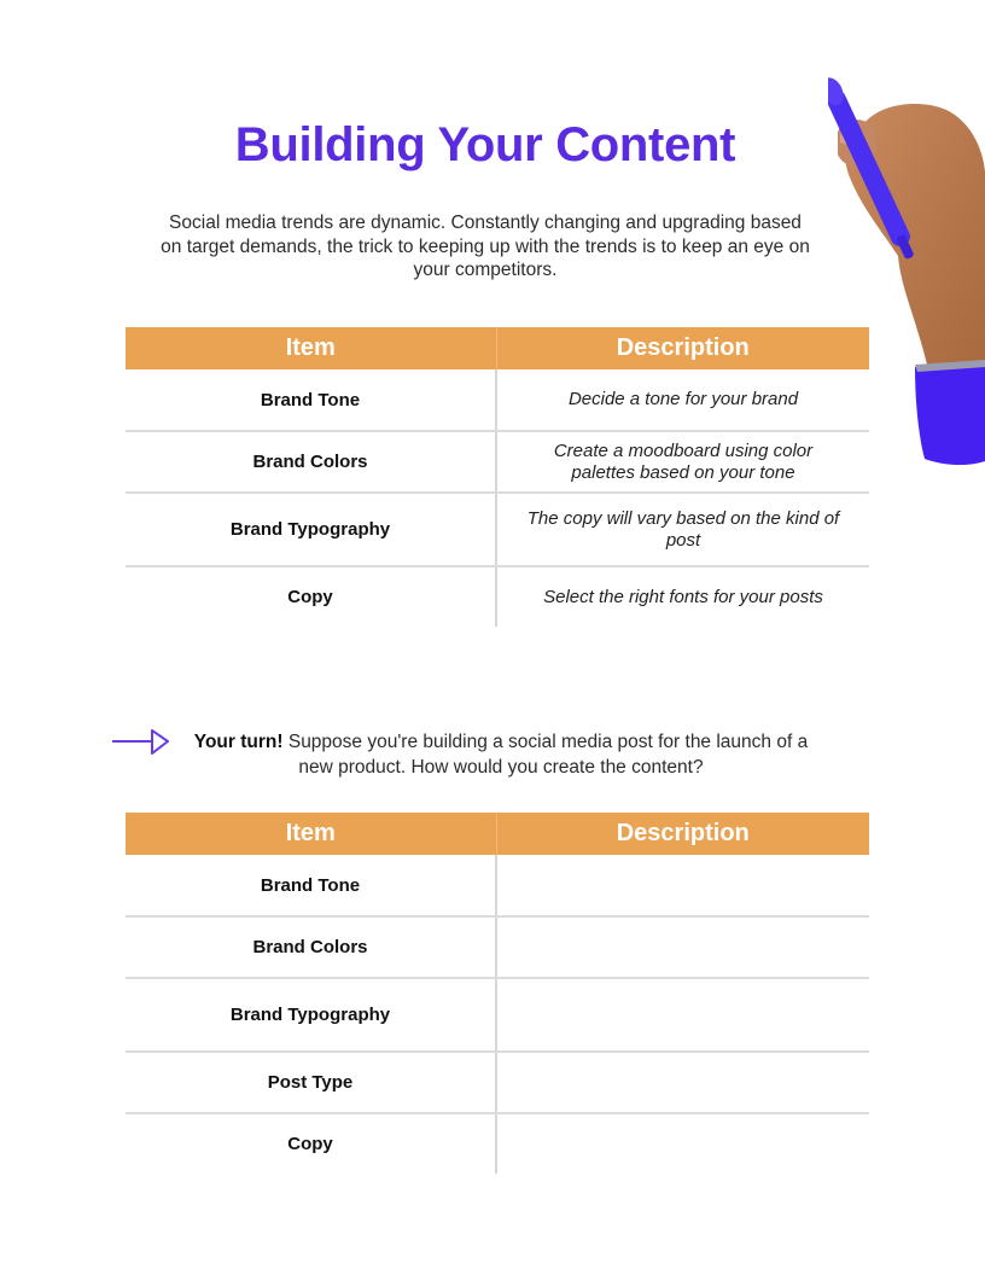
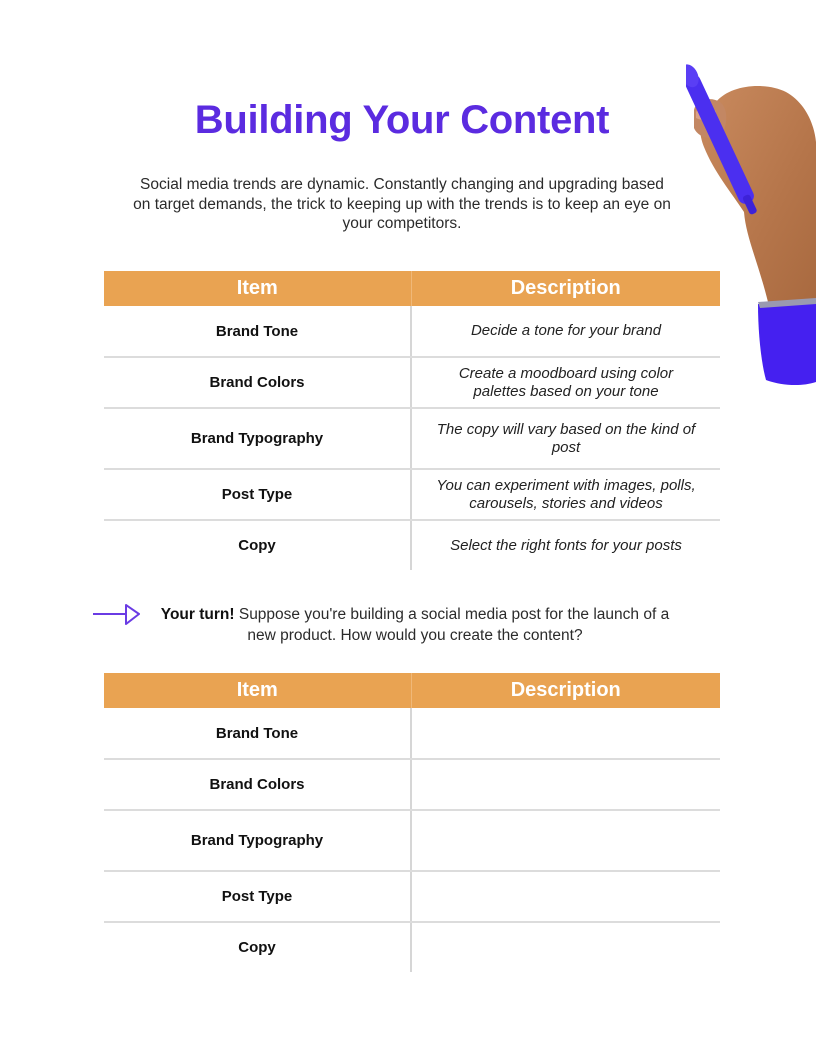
  Building Your Content
  Social media trends are dynamic. Constantly changing and upgrading based on target demands, the trick to keeping up with the trends is to keep an eye on your competitors.
  Item	Description
  Brand Tone	Decide a tone for your brand
  Brand Colors	Create a moodboard using color palettes based on your tone
  Brand Typography	The copy will vary based on the kind of post
+ Post Type	You can experiment with images, polls, carousels, stories and videos
  Copy	Select the right fonts for your posts
  Your turn! Suppose you're building a social media post for the launch of a new product. How would you create the content?
  Item	Description
  Brand Tone
  Brand Colors
  Brand Typography
  Post Type
  Copy
